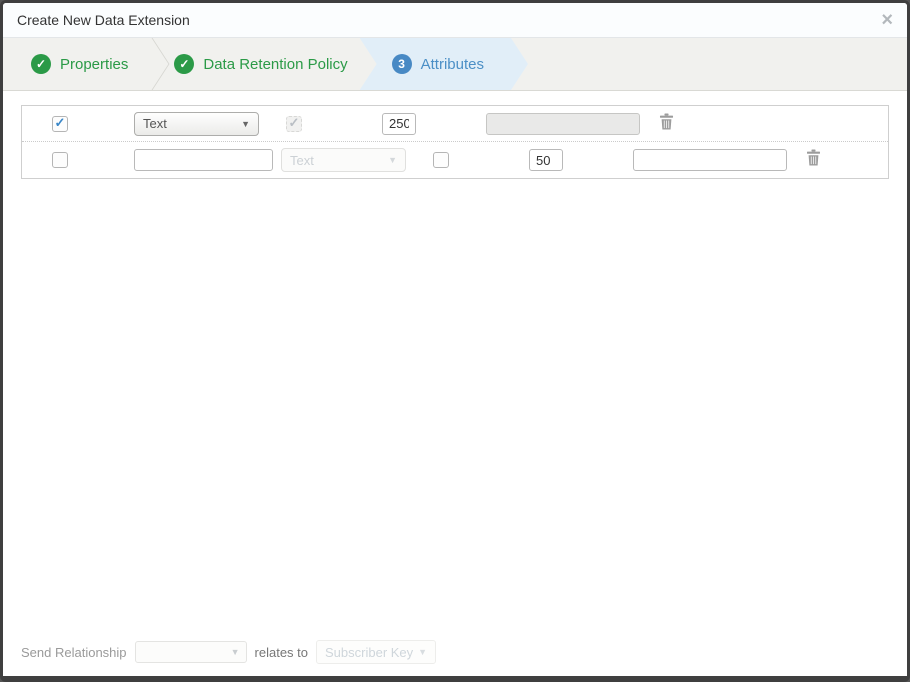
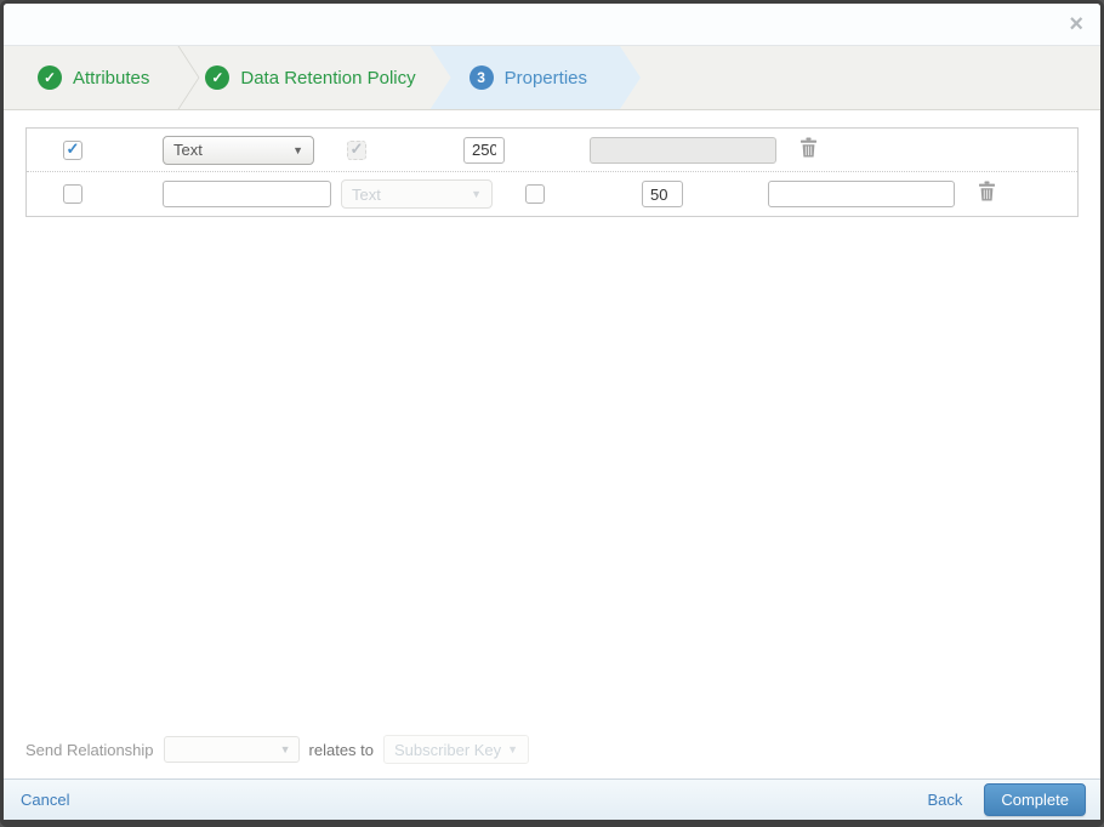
- Create New Data Extension
  ×
  ✓
- Properties
+ Attributes
  ✓
  Data Retention Policy
  3
- Attributes
+ Properties
  Text
  ▼
  250
  Text
  ▼
  50
  Send Relationship
  ▼
  relates to
  Subscriber Key
  ▼
+ Cancel
+ Back
+ Complete
